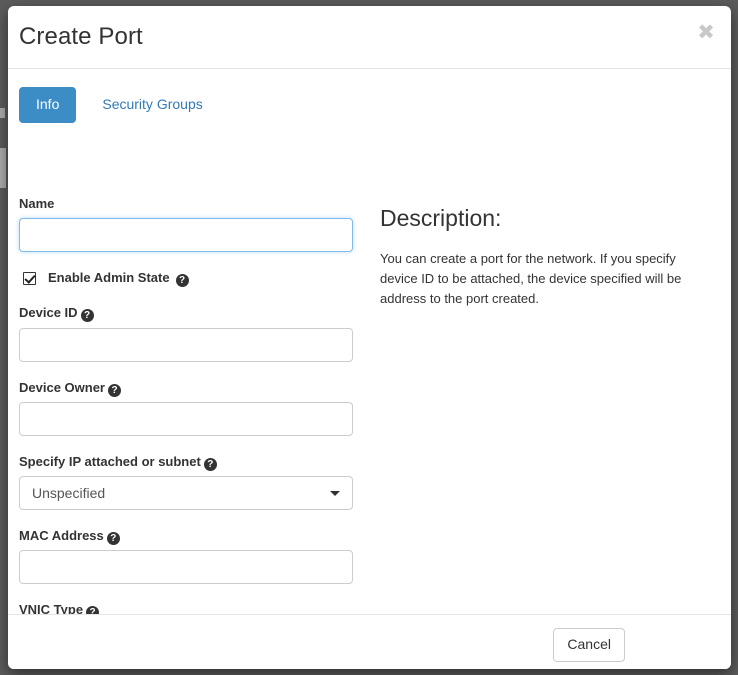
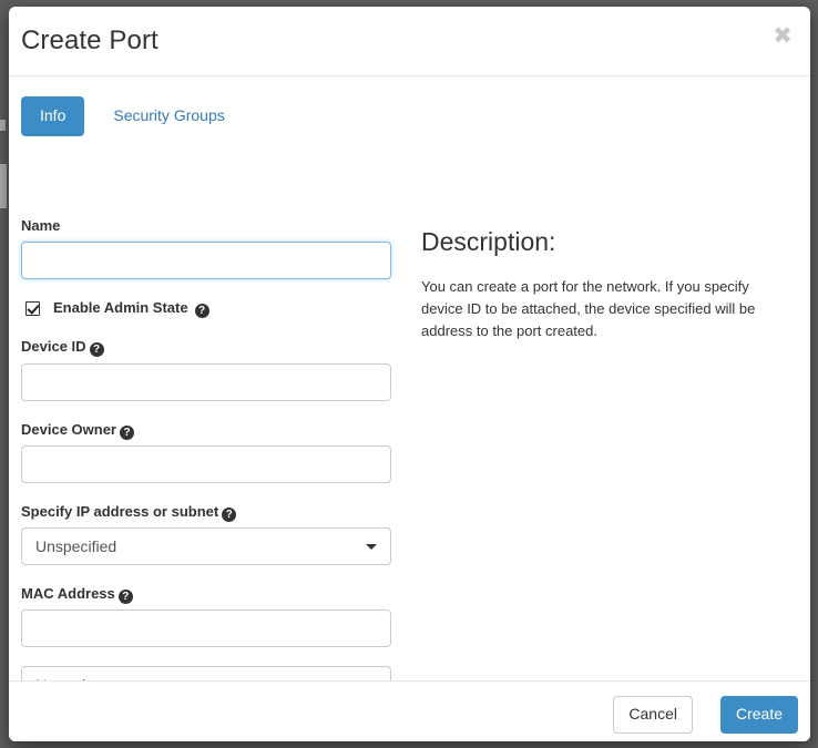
  Create Port
  ✖
  Info
  Security Groups
  Name
  Enable Admin State ?
  Device ID ?
  Device Owner ?
- Specify IP attached or subnet ?
+ Specify IP address or subnet ?
  Unspecified
  MAC Address ?
- VNIC Type ?
  Description:
  You can create a port for the network. If you specify device ID to be attached, the device specified will be address to the port created.
  Cancel
+ Create
